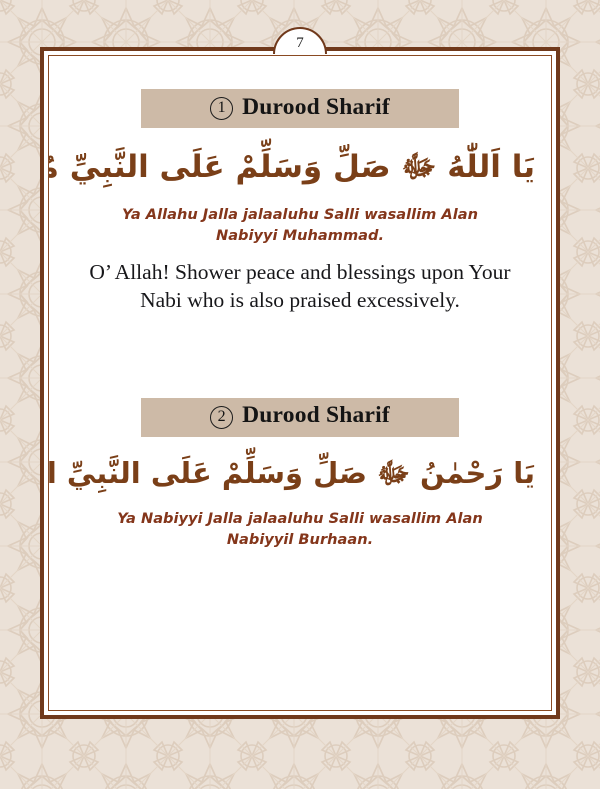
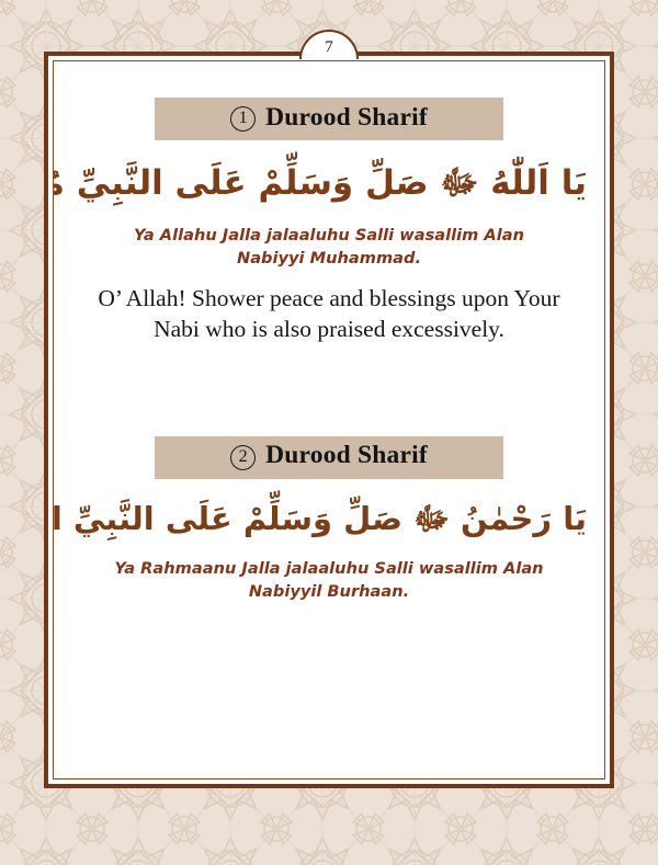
  7
  1
  Durood Sharif
  يَا اَللّٰهُ ﷻ صَلِّ وَسَلِّمْ عَلَى النَّبِيِّ مُ
  Ya Allahu Jalla jalaaluhu Salli wasallim Alan Nabiyyi Muhammad.
  O’ Allah! Shower peace and blessings upon Your Nabi who is also praised excessively.
  2
  Durood Sharif
  يَا رَحْمٰنُ ﷻ صَلِّ وَسَلِّمْ عَلَى النَّبِيِّ ا
- Ya Nabiyyi Jalla jalaaluhu Salli wasallim Alan Nabiyyil Burhaan.
+ Ya Rahmaanu Jalla jalaaluhu Salli wasallim Alan Nabiyyil Burhaan.
